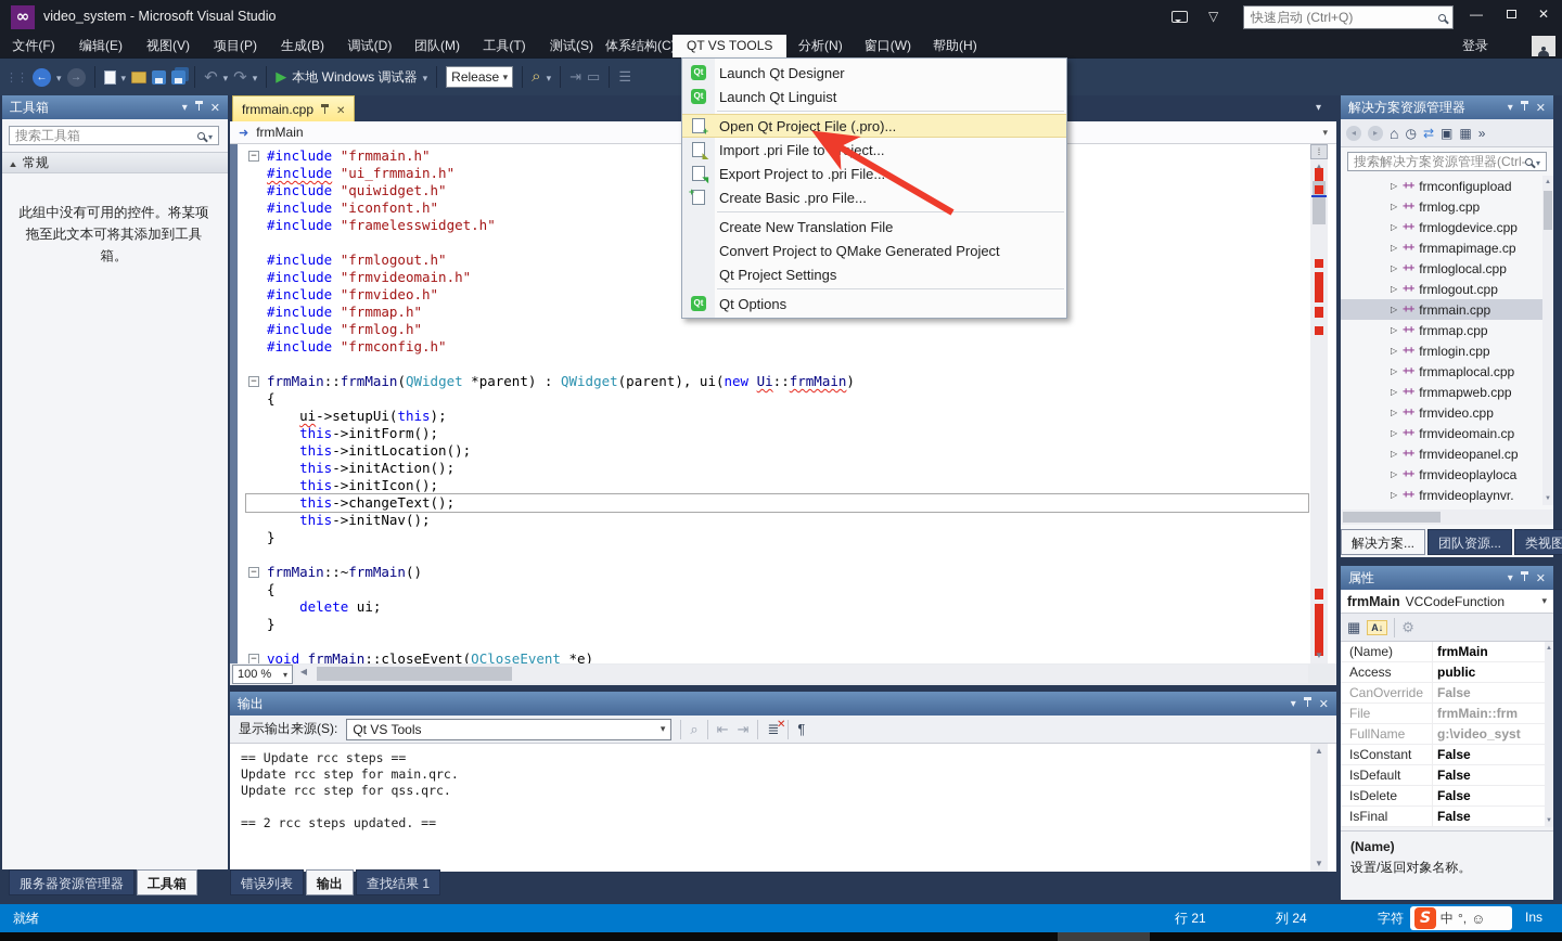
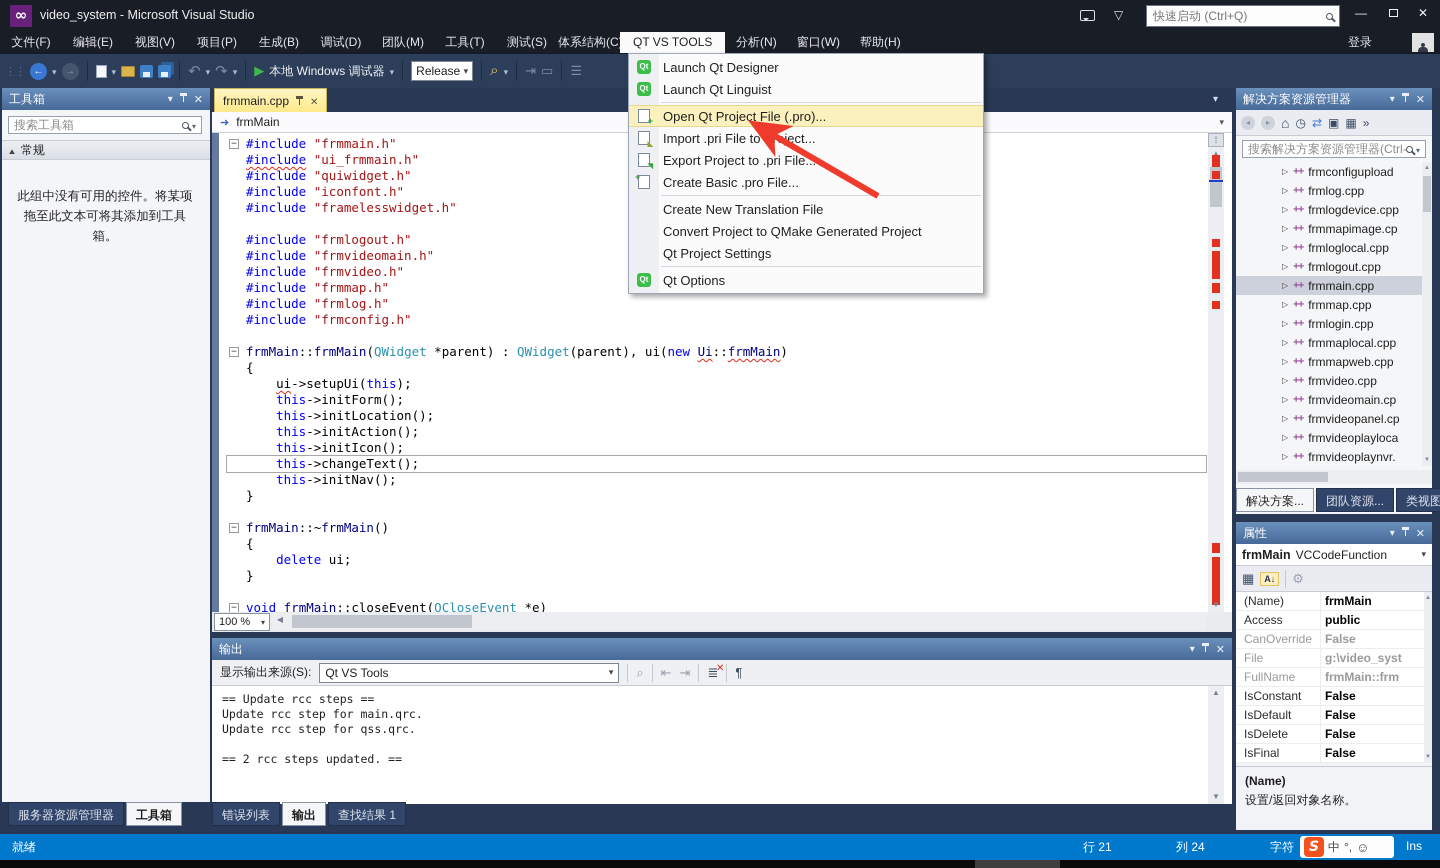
  ∞
  video_system - Microsoft Visual Studio
  快速启动 (Ctrl+Q)
  —
  ✕
  文件(F)
  编辑(E)
  视图(V)
  项目(P)
  生成(B)
  调试(D)
  团队(M)
  工具(T)
  测试(S)
  体系结构(C
  QT VS TOOLS
  分析(N)
  窗口(W)
  帮助(H)
  登录
  本地 Windows 调试器
  Release
  工具箱
  搜索工具箱
  常规
  此组中没有可用的控件。将某项拖至此文本可将其添加到工具箱。
  frmmain.cpp
  frmMain
  −
  #include "frmmain.h"
  #include "ui_frmmain.h"
  #include "quiwidget.h"
  #include "iconfont.h"
  #include "framelesswidget.h"
  #include "frmlogout.h"
  #include "frmvideomain.h"
  #include "frmvideo.h"
  #include "frmmap.h"
  #include "frmlog.h"
  #include "frmconfig.h"
  −
  frmMain::frmMain(QWidget *parent) : QWidget(parent), ui(new Ui::frmMain)
  {
  ui->setupUi(this);
  this->initForm();
  this->initLocation();
  this->initAction();
  this->initIcon();
  this->changeText();
  this->initNav();
  }
  −
  frmMain::~frmMain()
  {
  delete ui;
  }
  −
  void frmMain::closeEvent(QCloseEvent *e)
  100 %
  输出
  显示输出来源(S):
  Qt VS Tools
  == Update rcc steps ==
  Update rcc step for main.qrc.
  Update rcc step for qss.qrc.
  == 2 rcc steps updated. ==
  服务器资源管理器
  工具箱
  错误列表
  输出
  查找结果 1
  解决方案资源管理器
  搜索解决方案资源管理器(Ctrl-
  ++
  frmconfigupload
  ++
  frmlog.cpp
  ++
  frmlogdevice.cpp
  ++
  frmmapimage.cp
  ++
  frmloglocal.cpp
  ++
  frmlogout.cpp
  ++
  frmmain.cpp
  ++
  frmmap.cpp
  ++
  frmlogin.cpp
  ++
  frmmaplocal.cpp
  ++
  frmmapweb.cpp
  ++
  frmvideo.cpp
  ++
  frmvideomain.cp
  ++
  frmvideopanel.cp
  ++
  frmvideoplayloca
  ++
  frmvideoplaynvr.
  解决方案...
  团队资源...
  类视图
  属性
  frmMain
  VCCodeFunction
  (Name)
  frmMain
  Access
  public
  CanOverride
  False
  File
- frmMain::frm
+ g:\video_syst
  FullName
- g:\video_syst
+ frmMain::frm
  IsConstant
  False
  IsDefault
  False
  IsDelete
  False
  IsFinal
  False
  (Name)
  设置/返回对象名称。
  Qt
  Launch Qt Designer
  Qt
  Launch Qt Linguist
  Open Qt Project File (.pro)...
  Import .pri File to Pject...
  Export Project to .pri File.
  Create Basic .pro File...
  Create New Translation File
  Convert Project to QMake Generated Project
  Qt Project Settings
  Qt
  Qt Options
  就绪
  行 21
  列 24
  字符
  Ins
  S
  中
  °,
